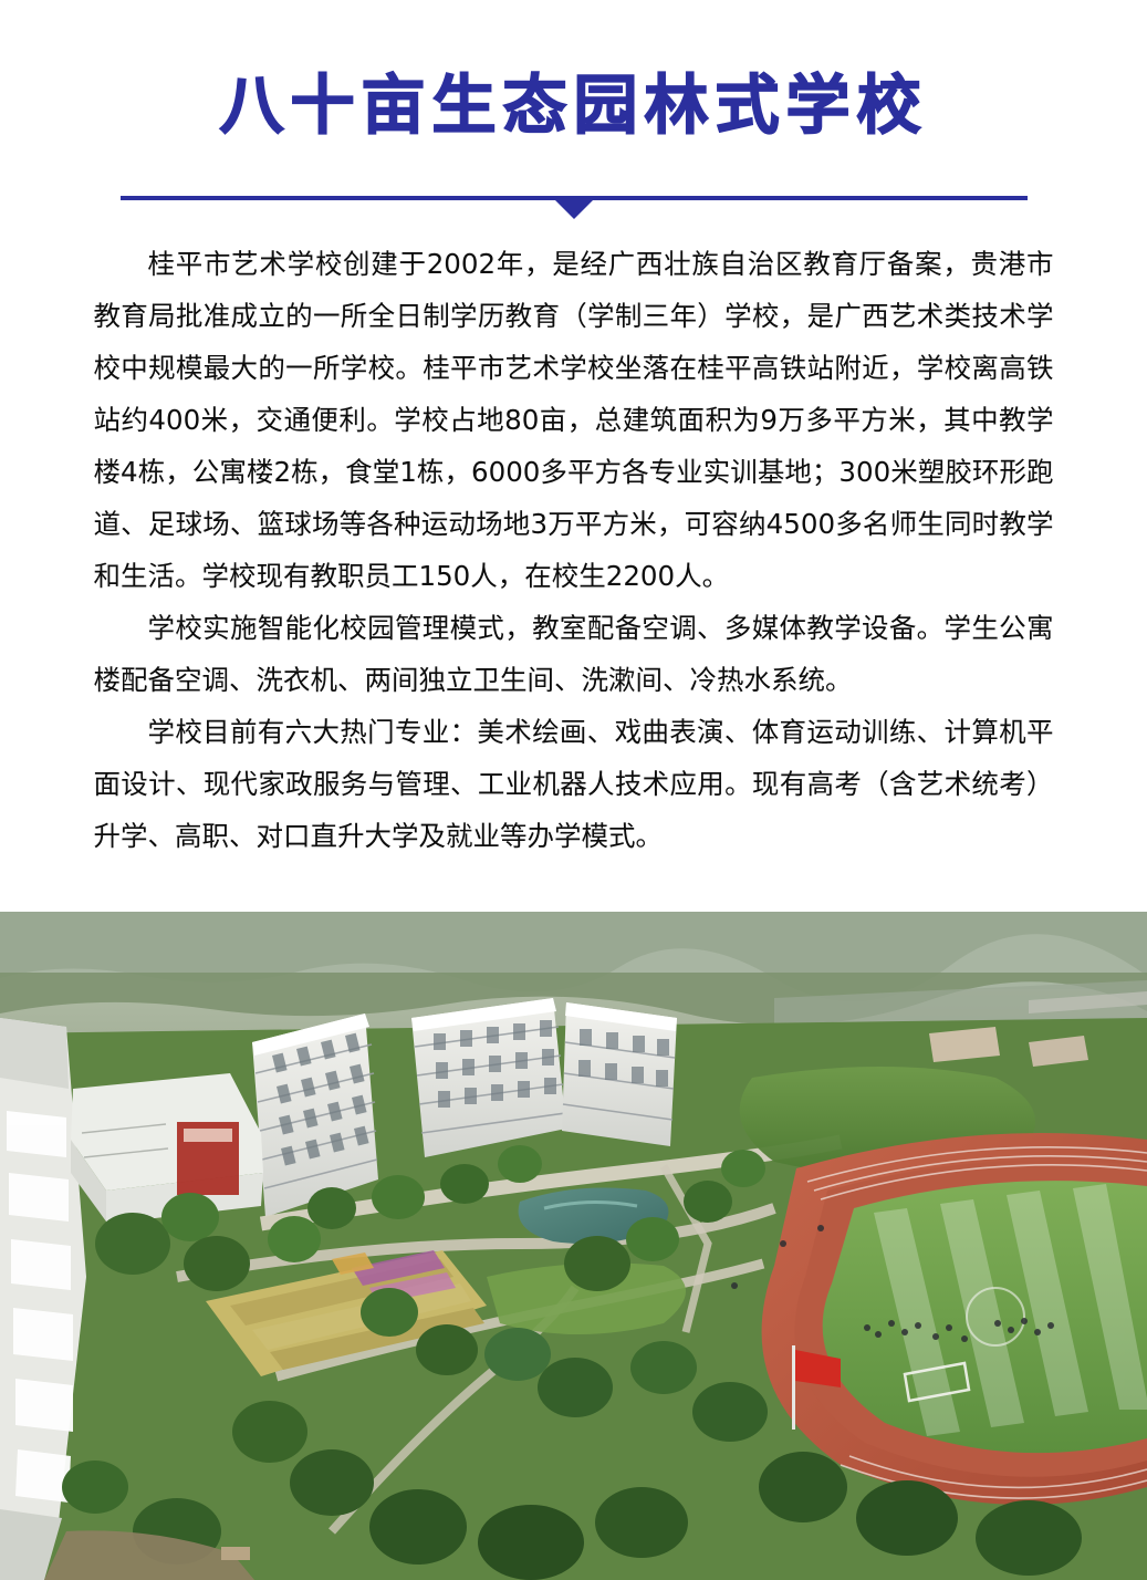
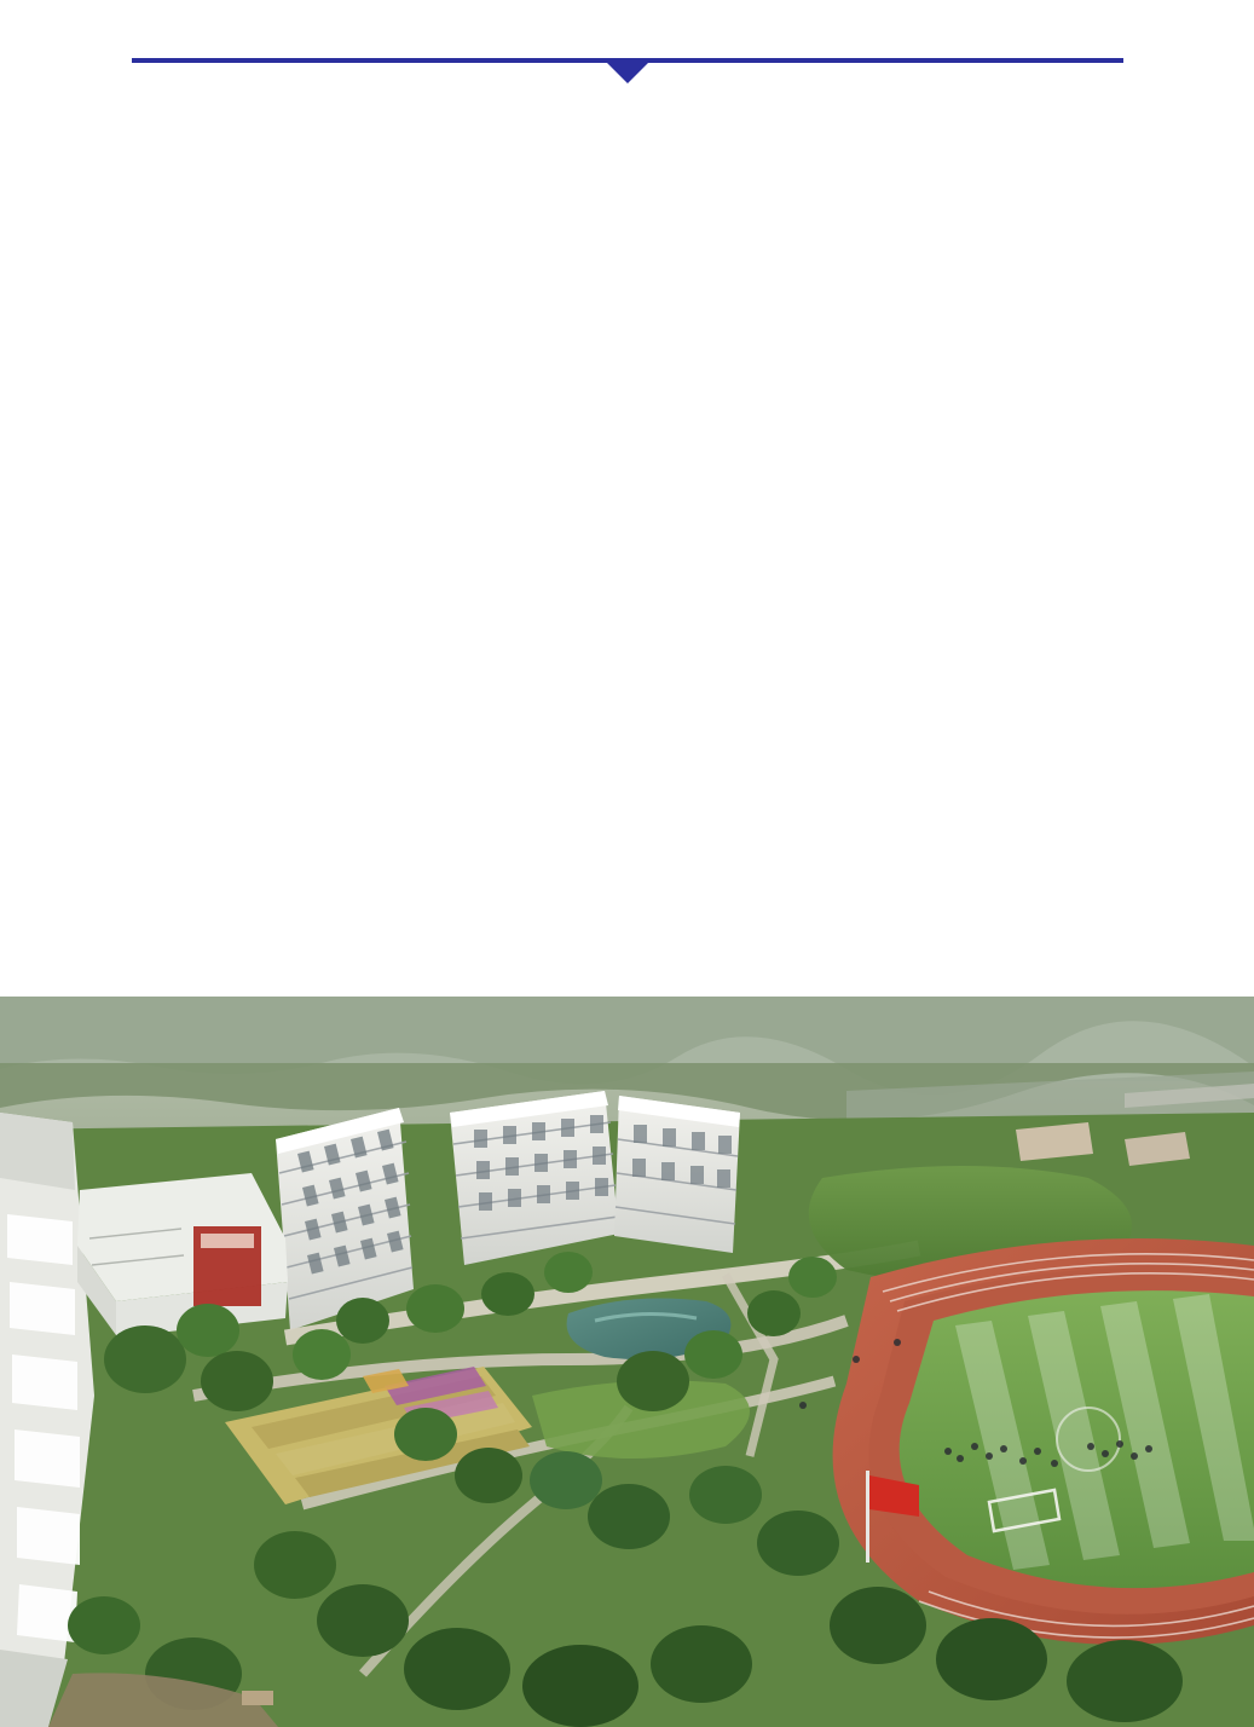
- 八十亩生态园林式学校
- 桂平市艺术学校创建于2002年，是经广西壮族自治区教育厅备案，贵港市教育局批准成立的一所全日制学历教育（学制三年）学校，是广西艺术类技术学校中规模最大的一所学校。桂平市艺术学校坐落在桂平高铁站附近，学校离高铁站约400米，交通便利。学校占地80亩，总建筑面积为9万多平方米，其中教学楼4栋，公寓楼2栋，食堂1栋，6000多平方各专业实训基地；300米塑胶环形跑道、足球场、篮球场等各种运动场地3万平方米，可容纳4500多名师生同时教学和生活。学校现有教职员工150人，在校生2200人。
- 学校实施智能化校园管理模式，教室配备空调、多媒体教学设备。学生公寓楼配备空调、洗衣机、两间独立卫生间、洗漱间、冷热水系统。
- 学校目前有六大热门专业：美术绘画、戏曲表演、体育运动训练、计算机平面设计、现代家政服务与管理、工业机器人技术应用。现有高考（含艺术统考）升学、高职、对口直升大学及就业等办学模式。
